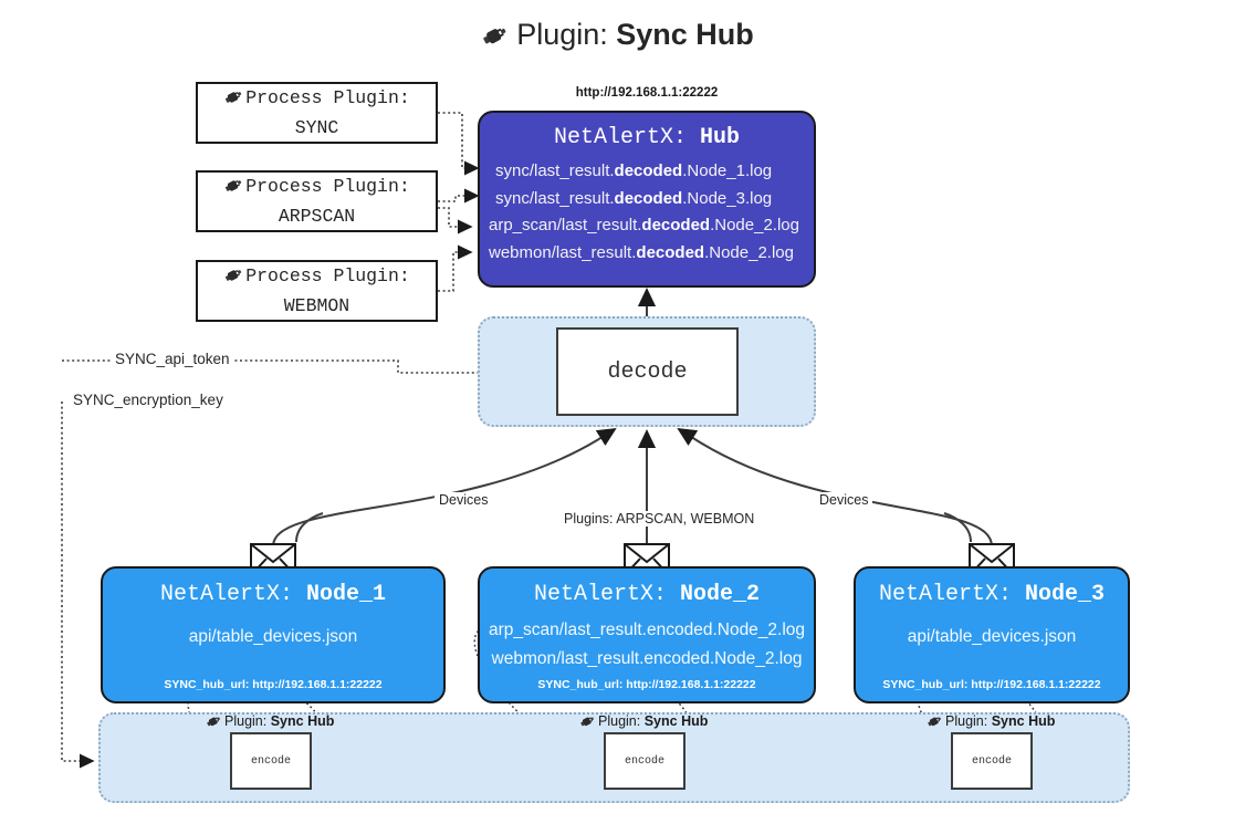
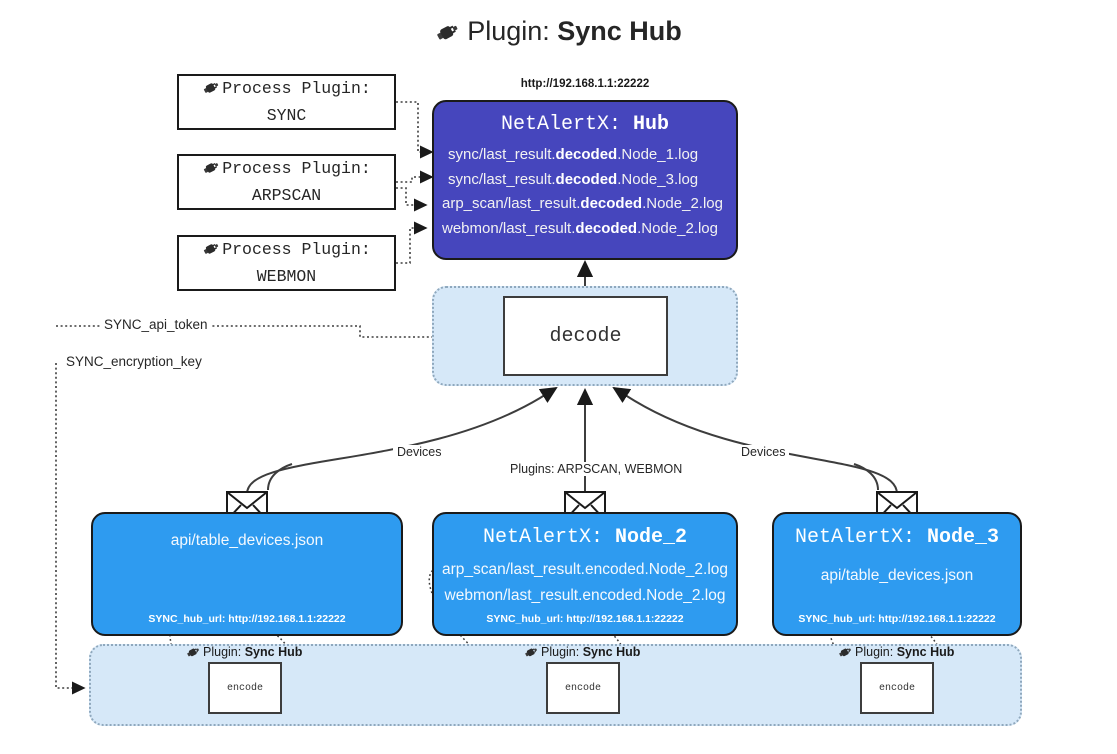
  Plugin: Sync Hub
  Process Plugin:
  SYNC
  Process Plugin:
  ARPSCAN
  Process Plugin:
  WEBMON
  http://192.168.1.1:22222
  NetAlertX: Hub
  sync/last_result.decoded.Node_1.log
  sync/last_result.decoded.Node_3.log
  arp_scan/last_result.decoded.Node_2.log
  webmon/last_result.decoded.Node_2.log
  decode
  SYNC_api_token
  SYNC_encryption_key
  Devices
  Devices
  Plugins: ARPSCAN, WEBMON
- NetAlertX: Node_1
  api/table_devices.json
  SYNC_hub_url: http://192.168.1.1:22222
  NetAlertX: Node_2
  arp_scan/last_result.encoded.Node_2.log
  webmon/last_result.encoded.Node_2.log
  SYNC_hub_url: http://192.168.1.1:22222
  NetAlertX: Node_3
  api/table_devices.json
  SYNC_hub_url: http://192.168.1.1:22222
  Plugin: Sync Hub
  encode
  Plugin: Sync Hub
  encode
  Plugin: Sync Hub
  encode
